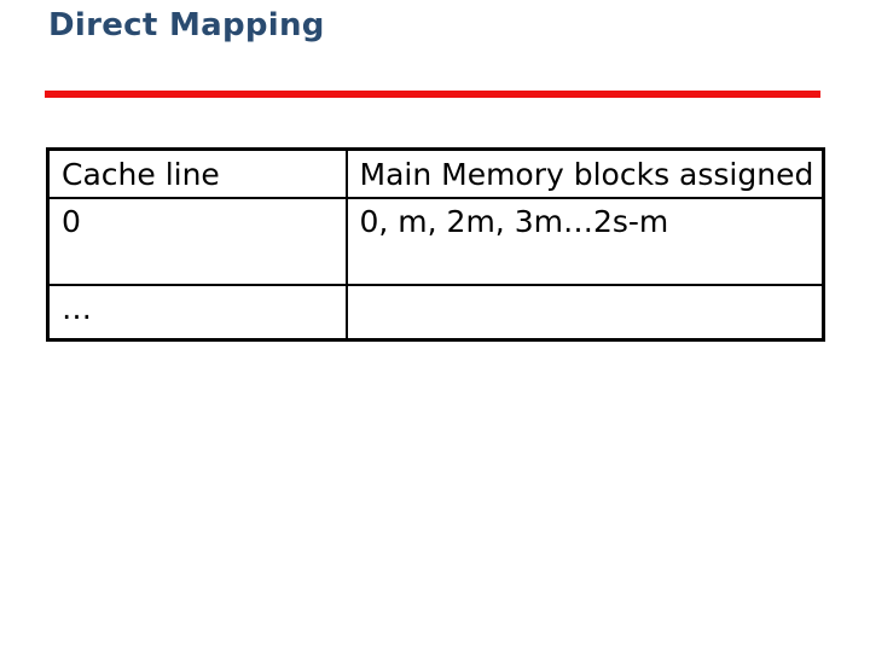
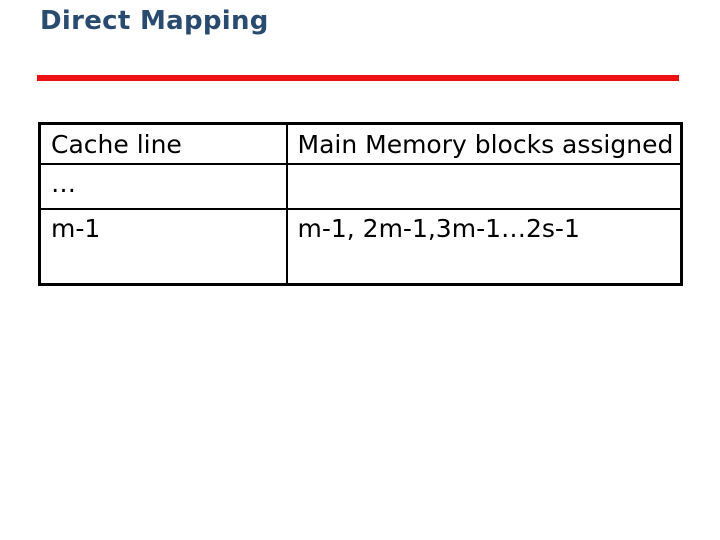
  Direct Mapping
  Cache line	Main Memory blocks assigned
- 0	0, m, 2m, 3m…2s-m
  …
+ m-1	m-1, 2m-1,3m-1…2s-1
